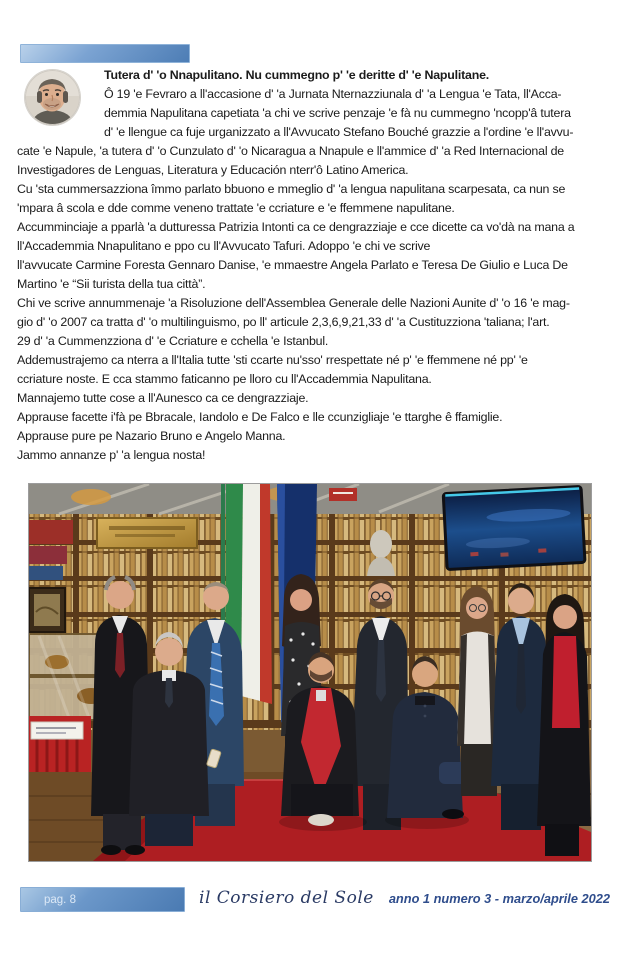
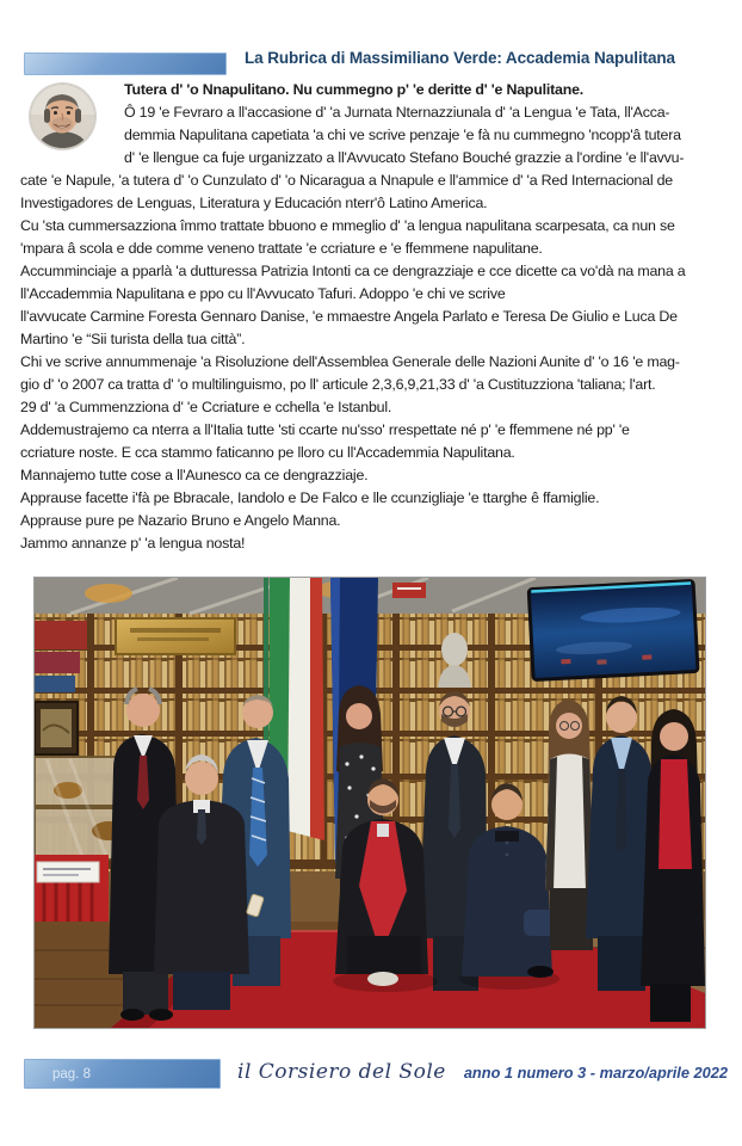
+ La Rubrica di Massimiliano Verde: Accademia Napulitana
  Tutera d' 'o Nnapulitano. Nu cummegno p' 'e deritte d' 'e Napulitane.
  Ô 19 'e Fevraro a ll'accasione d' 'a Jurnata Nternazziunala d' 'a Lengua 'e Tata, ll'Acca-
  demmia Napulitana capetiata 'a chi ve scrive penzaje 'e fà nu cummegno 'ncopp'â tutera
  d' 'e llengue ca fuje urganizzato a ll'Avvucato Stefano Bouché grazzie a l'ordine 'e ll'avvu-
  cate 'e Napule, 'a tutera d' 'o Cunzulato d' 'o Nicaragua a Nnapule e ll'ammice d' 'a Red Internacional de
  Investigadores de Lenguas, Literatura y Educación nterr'ô Latino America.
- Cu 'sta cummersazziona îmmo parlato bbuono e mmeglio d' 'a lengua napulitana scarpesata, ca nun se
+ Cu 'sta cummersazziona îmmo trattate bbuono e mmeglio d' 'a lengua napulitana scarpesata, ca nun se
  'mpara â scola e dde comme veneno trattate 'e ccriature e 'e ffemmene napulitane.
  Accumminciaje a pparlà 'a dutturessa Patrizia Intonti ca ce dengrazziaje e cce dicette ca vo'dà na mana a
- ll'Accademmia Nnapulitano e ppo cu ll'Avvucato Tafuri. Adoppo 'e chi ve scrive
+ ll'Accademmia Napulitana e ppo cu ll'Avvucato Tafuri. Adoppo 'e chi ve scrive
  ll'avvucate Carmine Foresta Gennaro Danise, 'e mmaestre Angela Parlato e Teresa De Giulio e Luca De
  Martino 'e “Sii turista della tua città”.
  Chi ve scrive annummenaje 'a Risoluzione dell'Assemblea Generale delle Nazioni Aunite d' 'o 16 'e mag-
  gio d' 'o 2007 ca tratta d' 'o multilinguismo, po ll' articule 2,3,6,9,21,33 d' 'a Custituzziona 'taliana; l'art.
  29 d' 'a Cummenzziona d' 'e Ccriature e cchella 'e Istanbul.
  Addemustrajemo ca nterra a ll'Italia tutte 'sti ccarte nu'sso' rrespettate né p' 'e ffemmene né pp' 'e
  ccriature noste. E cca stammo faticanno pe lloro cu ll'Accademmia Napulitana.
  Mannajemo tutte cose a ll'Aunesco ca ce dengrazziaje.
  Apprause facette i'fà pe Bbracale, Iandolo e De Falco e lle ccunzigliaje 'e ttarghe ê ffamiglie.
  Apprause pure pe Nazario Bruno e Angelo Manna.
  Jammo annanze p' 'a lengua nosta!
  pag. 8
  il Corsiero del Sole
  anno 1 numero 3 - marzo/aprile 2022
